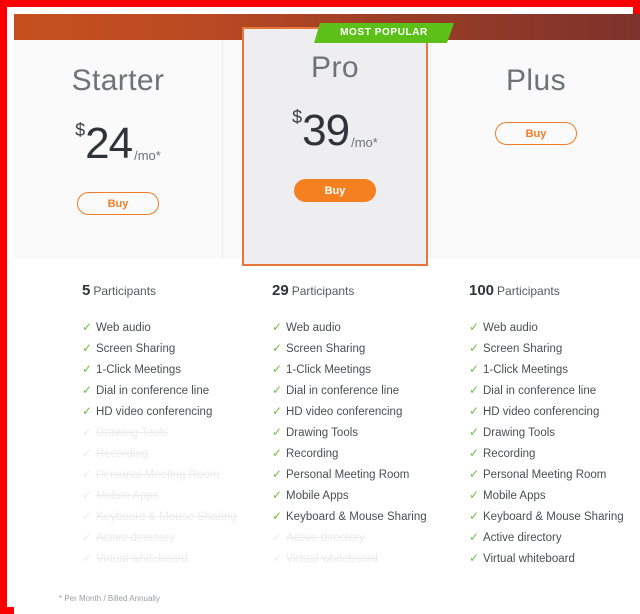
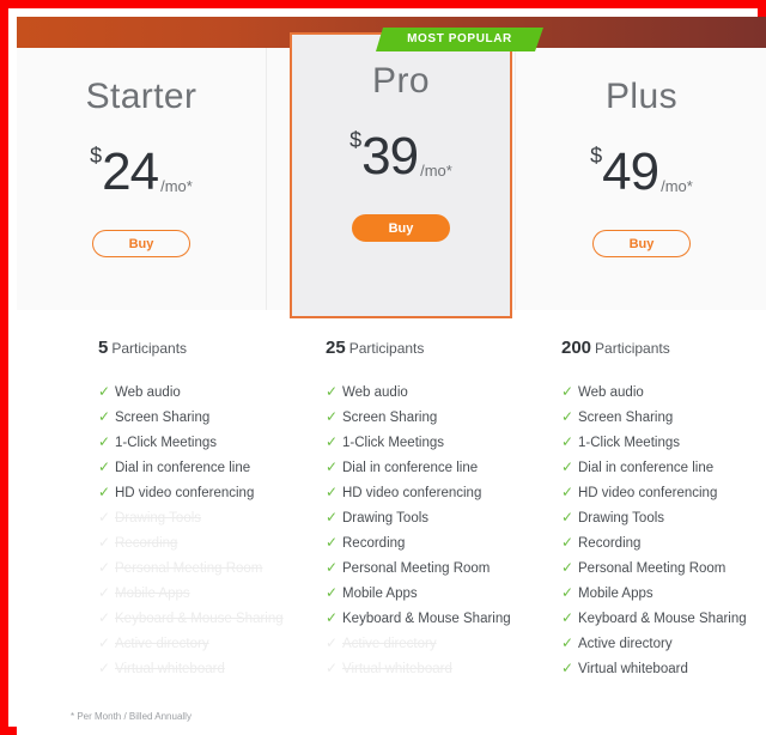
  Starter
  $24 /mo*
  Buy
  Plus
+ $49 /mo*
  Buy
  Pro
  $39 /mo*
  Buy
  MOST POPULAR
  5 Participants
  ✓ Web audio
  ✓ Screen Sharing
  ✓ 1-Click Meetings
  ✓ Dial in conference line
  ✓ HD video conferencing
- 29 Participants
+ 25 Participants
  ✓ Web audio
  ✓ Screen Sharing
  ✓ 1-Click Meetings
  ✓ Dial in conference line
  ✓ HD video conferencing
  ✓ Drawing Tools
  ✓ Recording
  ✓ Personal Meeting Room
  ✓ Mobile Apps
  ✓ Keyboard & Mouse Sharing
- 100 Participants
+ 200 Participants
  ✓ Web audio
  ✓ Screen Sharing
  ✓ 1-Click Meetings
  ✓ Dial in conference line
  ✓ HD video conferencing
  ✓ Drawing Tools
  ✓ Recording
  ✓ Personal Meeting Room
  ✓ Mobile Apps
  ✓ Keyboard & Mouse Sharing
  ✓ Active directory
  ✓ Virtual whiteboard
  * Per Month / Billed Annually
